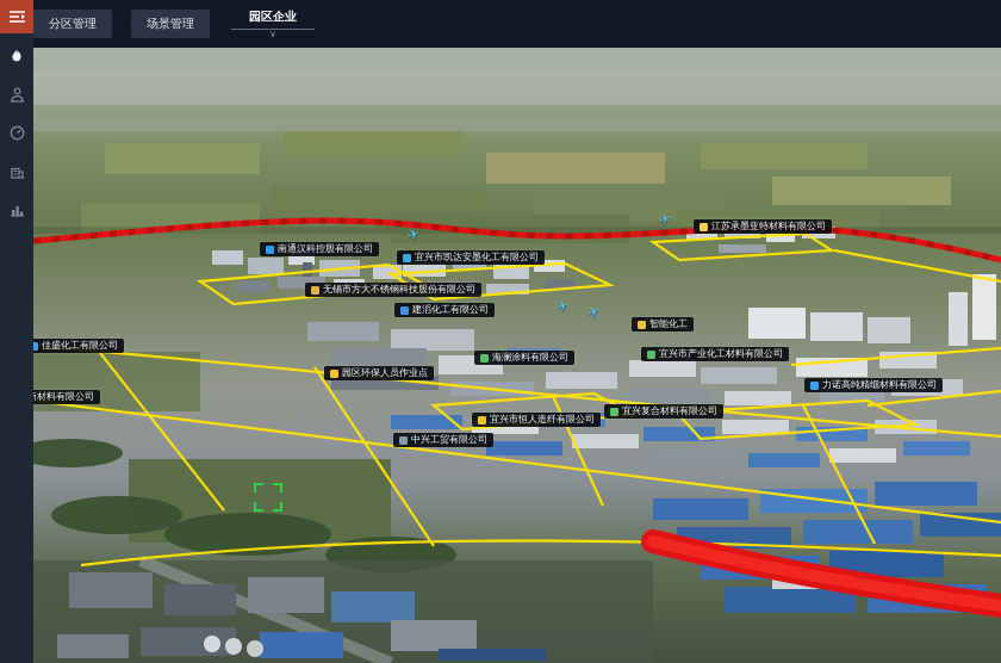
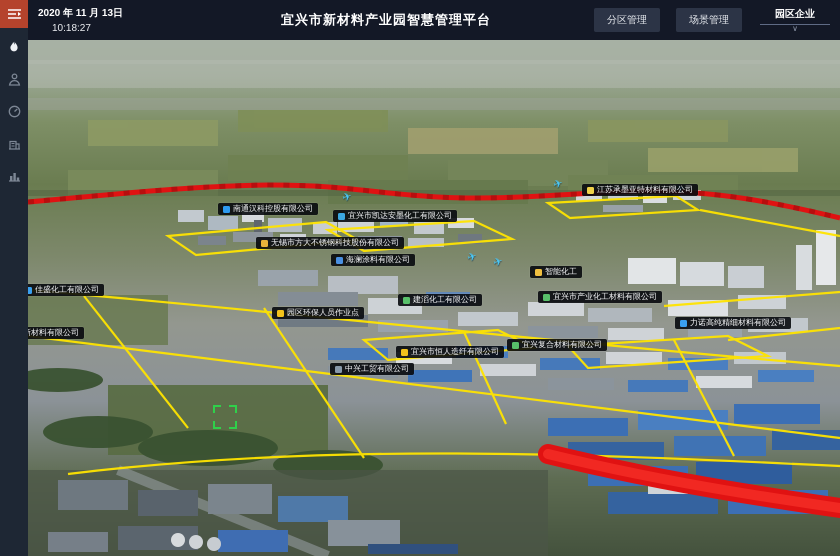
+ 2020 年 11 月 13日
+ 10:18:27
+ 宜兴市新材料产业园智慧管理平台
  分区管理
  场景管理
  园区企业
  ∨
  南通汉科控股有限公司
  宜兴市凯达安墨化工有限公司
  无锡市方大不锈钢科技股份有限公司
  江苏承墨亚特材料有限公司
- 建滔化工有限公司
+ 海澜涂料有限公司
  智能化工
  宜兴市产业化工材料有限公司
- 海澜涂料有限公司
+ 建滔化工有限公司
  园区环保人员作业点
  力诺高纯精细材料有限公司
  宜兴市恒人造纤有限公司
  宜兴复合材料有限公司
  中兴工贸有限公司
  佳盛化工有限公司
